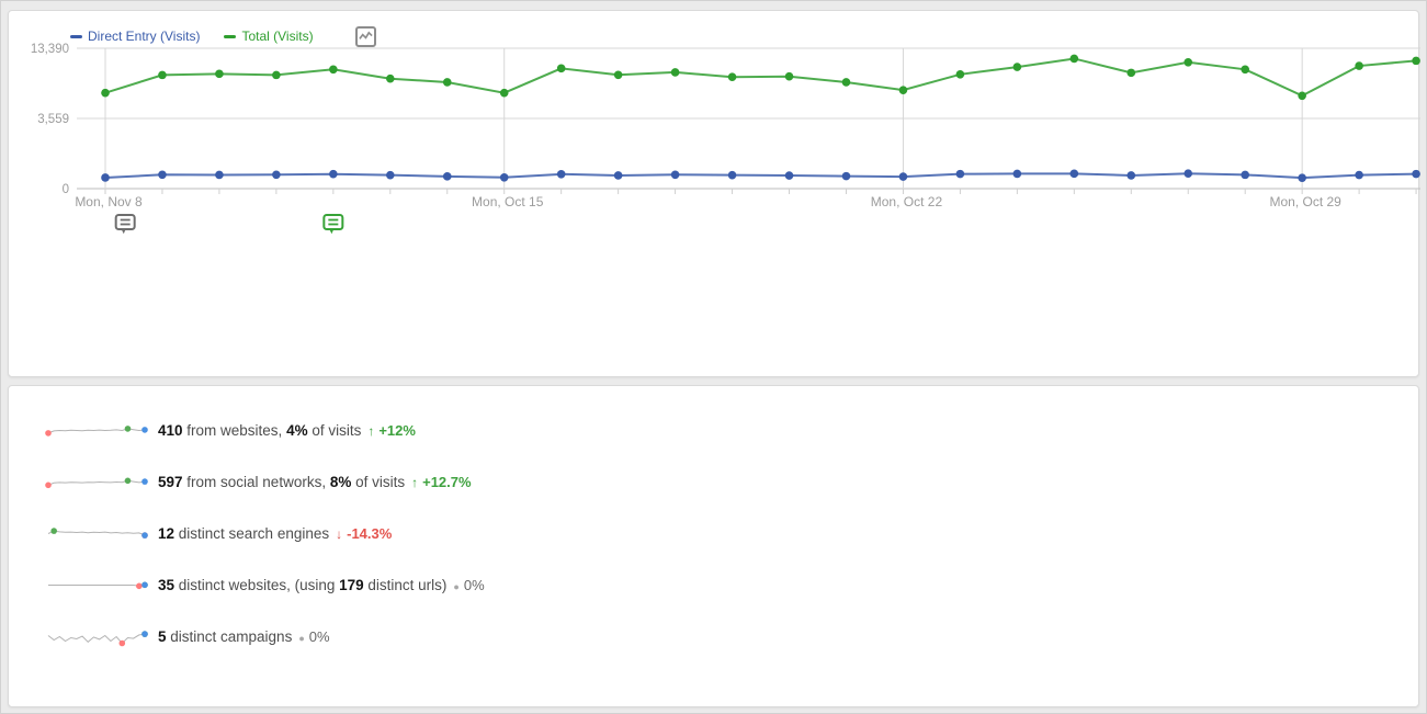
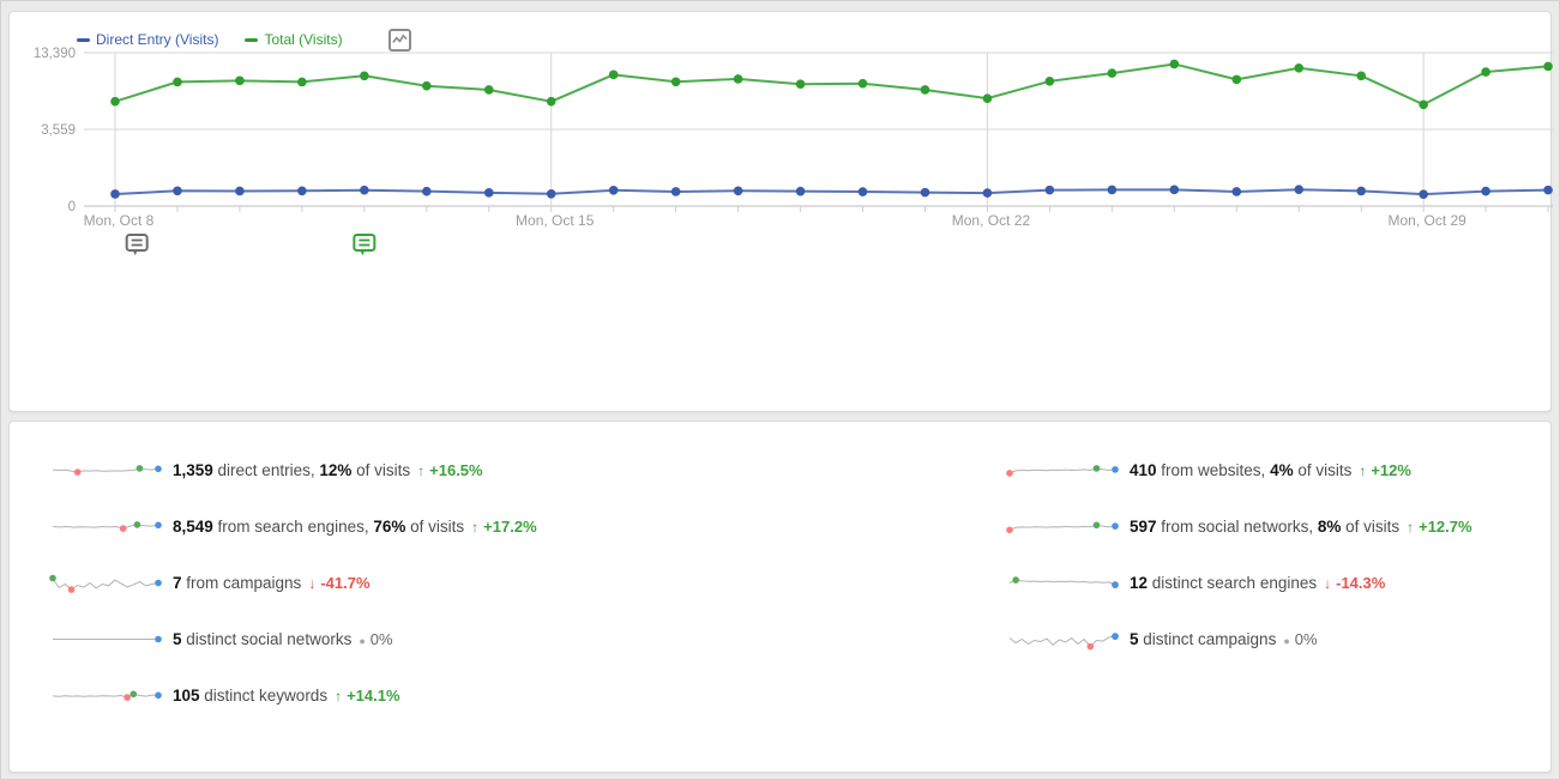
  Direct Entry (Visits)
  Total (Visits)
  13,390
  3,559
  0
- Mon, Nov 8
+ Mon, Oct 8
  Mon, Oct 15
  Mon, Oct 22
  Mon, Oct 29
+ 1,359 direct entries, 12% of visits ↑ +16.5%
+ 8,549 from search engines, 76% of visits ↑ +17.2%
+ 7 from campaigns ↓ -41.7%
+ 5 distinct social networks ● 0%
+ 105 distinct keywords ↑ +14.1%
  410 from websites, 4% of visits ↑ +12%
  597 from social networks, 8% of visits ↑ +12.7%
  12 distinct search engines ↓ -14.3%
- 35 distinct websites, (using 179 distinct urls) ● 0%
  5 distinct campaigns ● 0%
